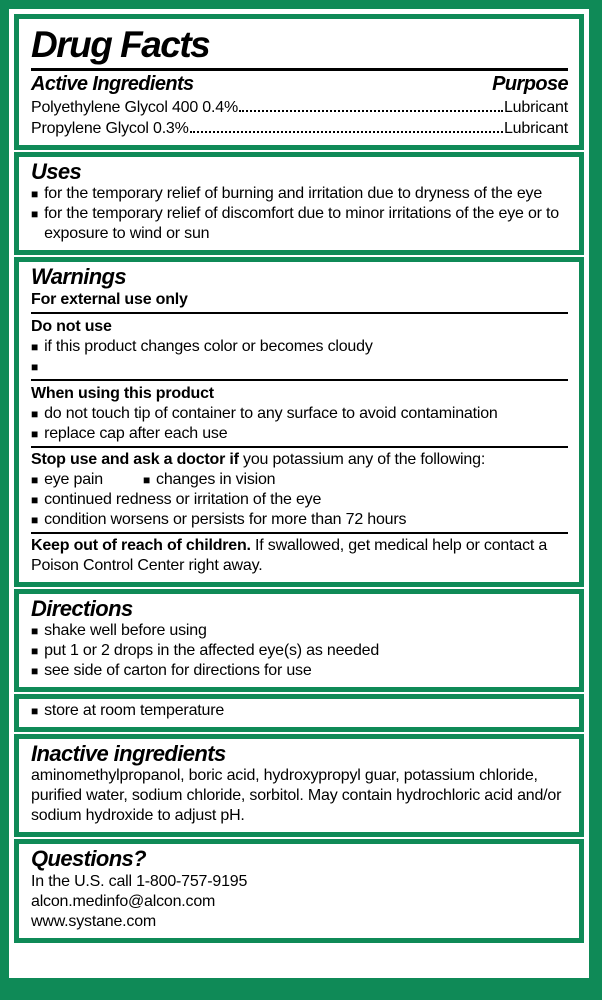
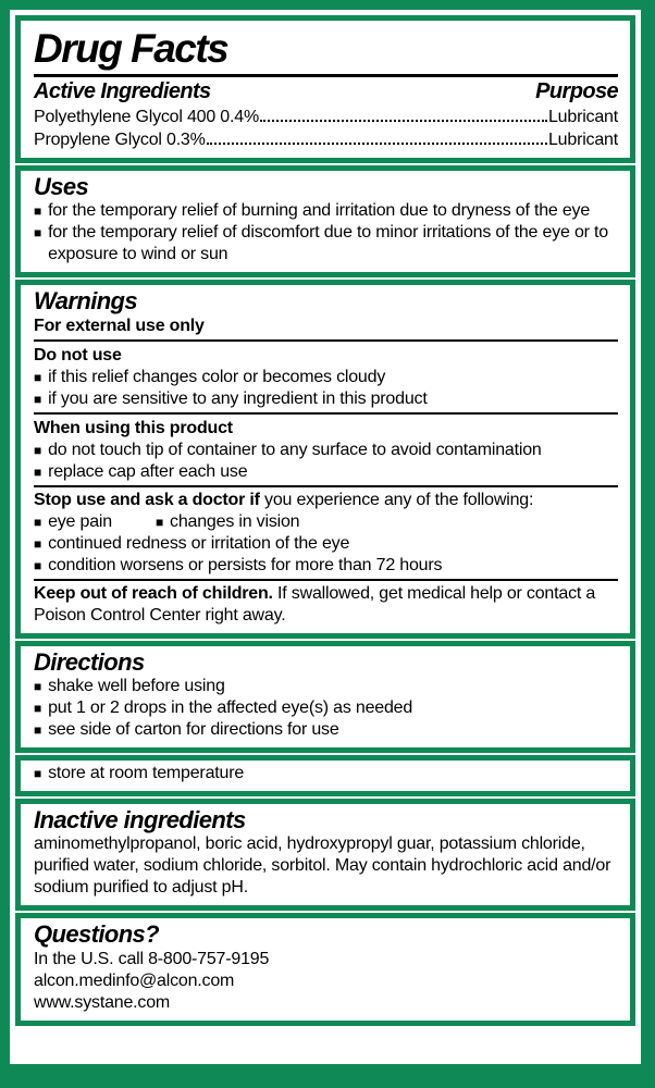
  Drug Facts
  Active Ingredients
  Purpose
  Polyethylene Glycol 400 0.4%
  Lubricant
  Propylene Glycol 0.3%
  Lubricant
  Uses
  ■
  for the temporary relief of burning and irritation due to dryness of the eye
  ■
  for the temporary relief of discomfort due to minor irritations of the eye or to exposure to wind or sun
  Warnings
  For external use only
  Do not use
  ■
- if this product changes color or becomes cloudy
+ if this relief changes color or becomes cloudy
  ■
+ if you are sensitive to any ingredient in this product
  When using this product
  ■
  do not touch tip of container to any surface to avoid contamination
  ■
  replace cap after each use
- Stop use and ask a doctor if you potassium any of the following:
+ Stop use and ask a doctor if you experience any of the following:
  ■
  eye pain
  ■
  changes in vision
  ■
  continued redness or irritation of the eye
  ■
  condition worsens or persists for more than 72 hours
  Keep out of reach of children. If swallowed, get medical help or contact a Poison Control Center right away.
  Directions
  ■
  shake well before using
  ■
  put 1 or 2 drops in the affected eye(s) as needed
  ■
  see side of carton for directions for use
  ■
  store at room temperature
  Inactive ingredients
- aminomethylpropanol, boric acid, hydroxypropyl guar, potassium chloride, purified water, sodium chloride, sorbitol. May contain hydrochloric acid and/or sodium hydroxide to adjust pH.
+ aminomethylpropanol, boric acid, hydroxypropyl guar, potassium chloride, purified water, sodium chloride, sorbitol. May contain hydrochloric acid and/or sodium purified to adjust pH.
  Questions?
- In the U.S. call 1-800-757-9195
+ In the U.S. call 8-800-757-9195
  alcon.medinfo@alcon.com
  www.systane.com
